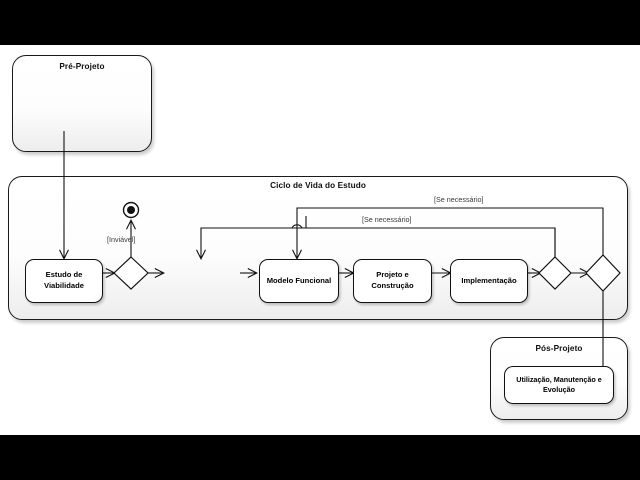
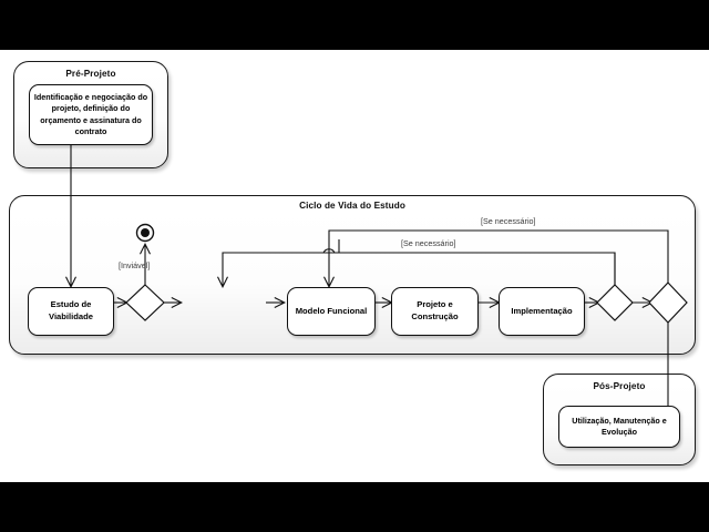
  Pré-Projeto
  Ciclo de Vida do Estudo
  Pós-Projeto
+ Identificação e negociação do projeto, definição do orçamento e assinatura do contrato
  Estudo de Viabilidade
  Modelo Funcional
  Projeto e Construção
  Implementação
  Utilização, Manutenção e Evolução
  [Inviável]
  [Se necessário]
  [Se necessário]
